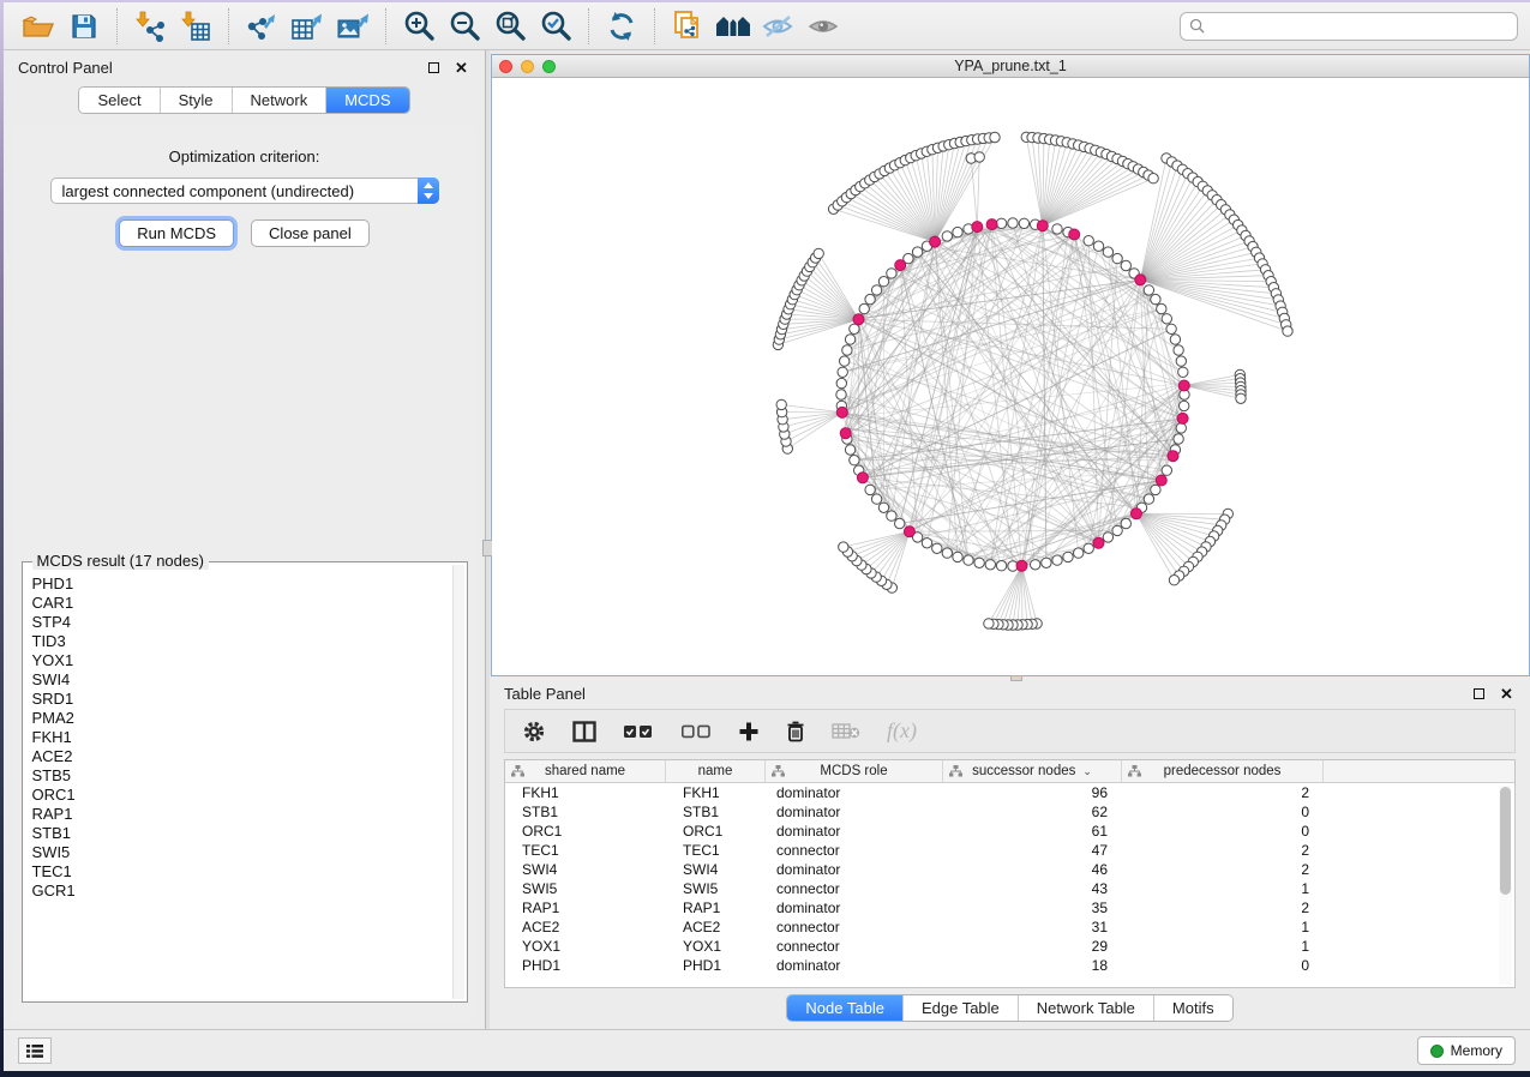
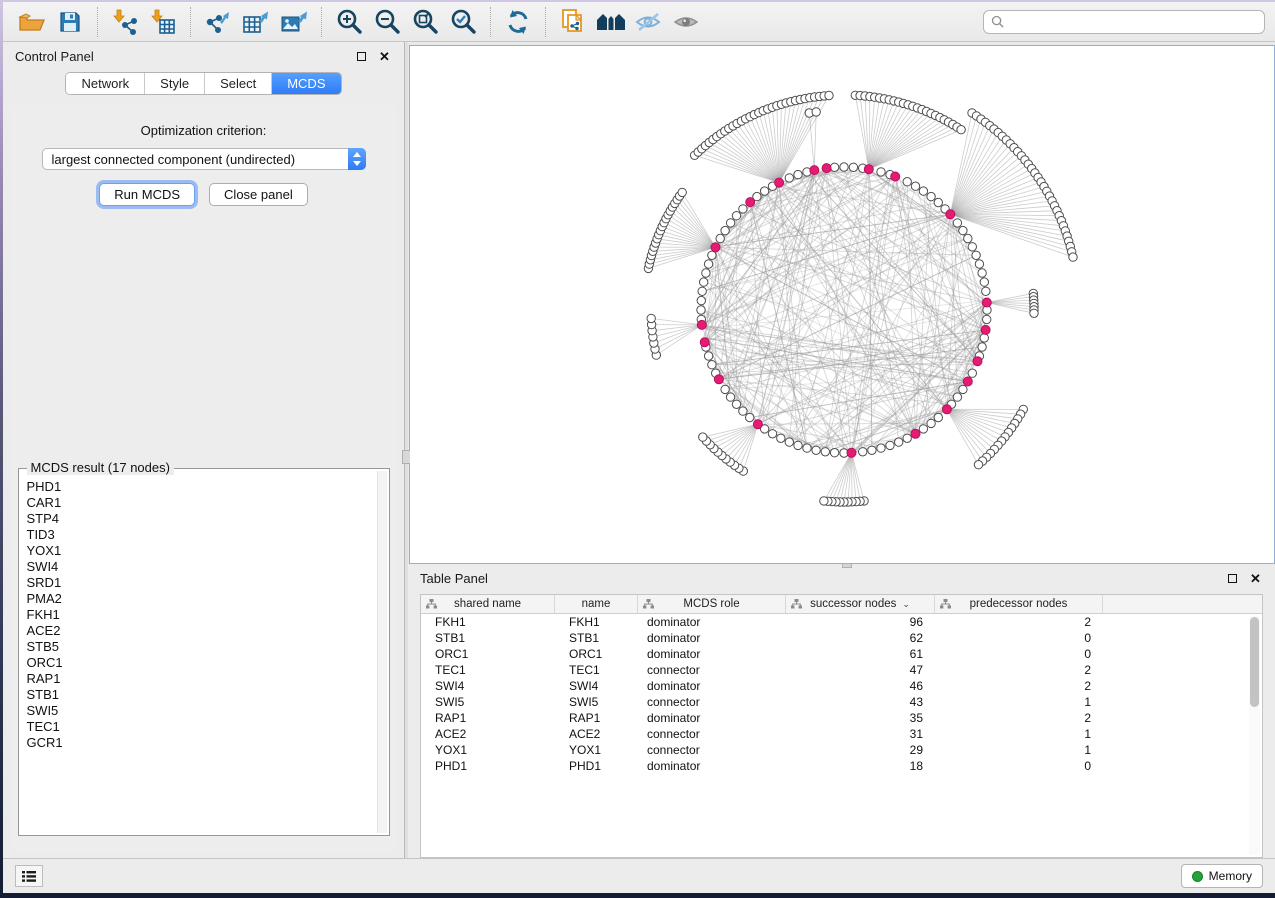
  Control Panel
  ✕
- Select
+ Network
  Style
- Network
+ Select
  MCDS
  Optimization criterion:
  largest connected component (undirected)
  Run MCDS
  Close panel
  MCDS result (17 nodes)
  PHD1
  CAR1
  STP4
  TID3
  YOX1
  SWI4
  SRD1
  PMA2
  FKH1
  ACE2
  STB5
  ORC1
  RAP1
  STB1
  SWI5
  TEC1
  GCR1
- YPA_prune.txt_1
  Table Panel
  ✕
- f(x)
  shared name
  name
  MCDS role
  successor nodes
  ⌄
  predecessor nodes
  FKH1
  FKH1
  dominator
  96
  2
  STB1
  STB1
  dominator
  62
  0
  ORC1
  ORC1
  dominator
  61
  0
  TEC1
  TEC1
  connector
  47
  2
  SWI4
  SWI4
  dominator
  46
  2
  SWI5
  SWI5
  connector
  43
  1
  RAP1
  RAP1
  dominator
  35
  2
  ACE2
  ACE2
  connector
  31
  1
  YOX1
  YOX1
  connector
  29
  1
  PHD1
  PHD1
  dominator
  18
  0
- Node Table
- Edge Table
- Network Table
- Motifs
  Memory
